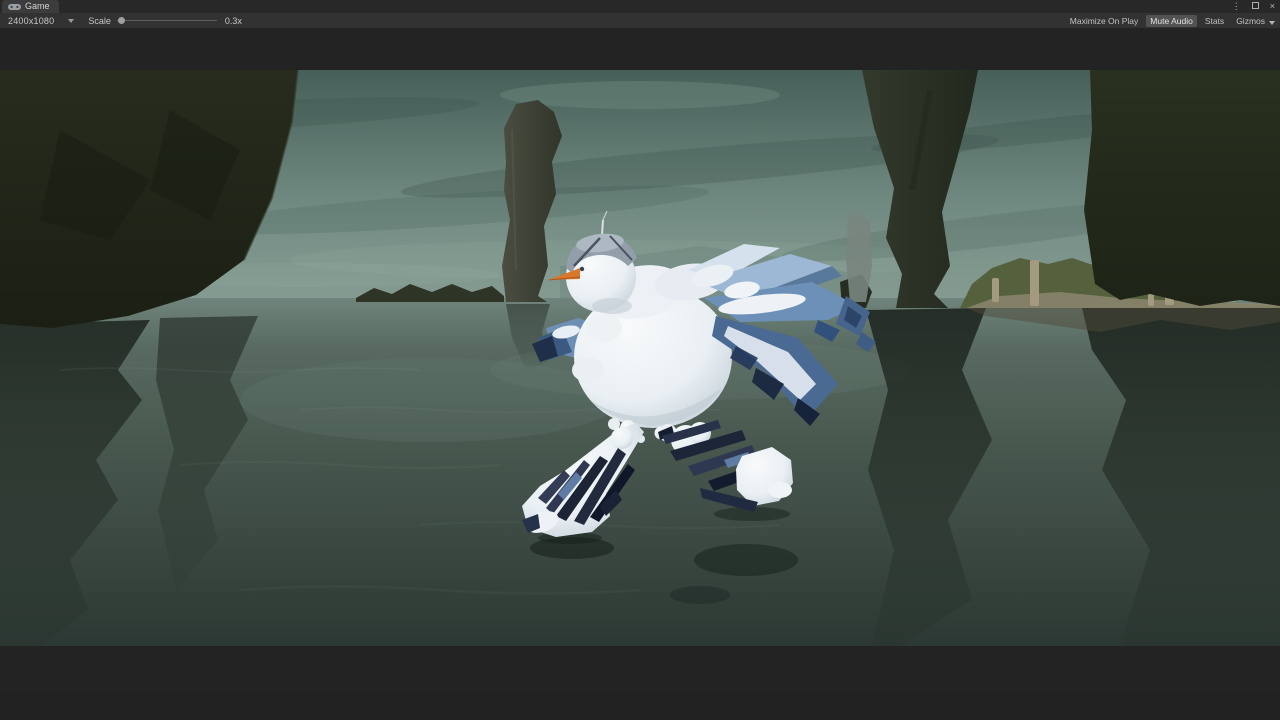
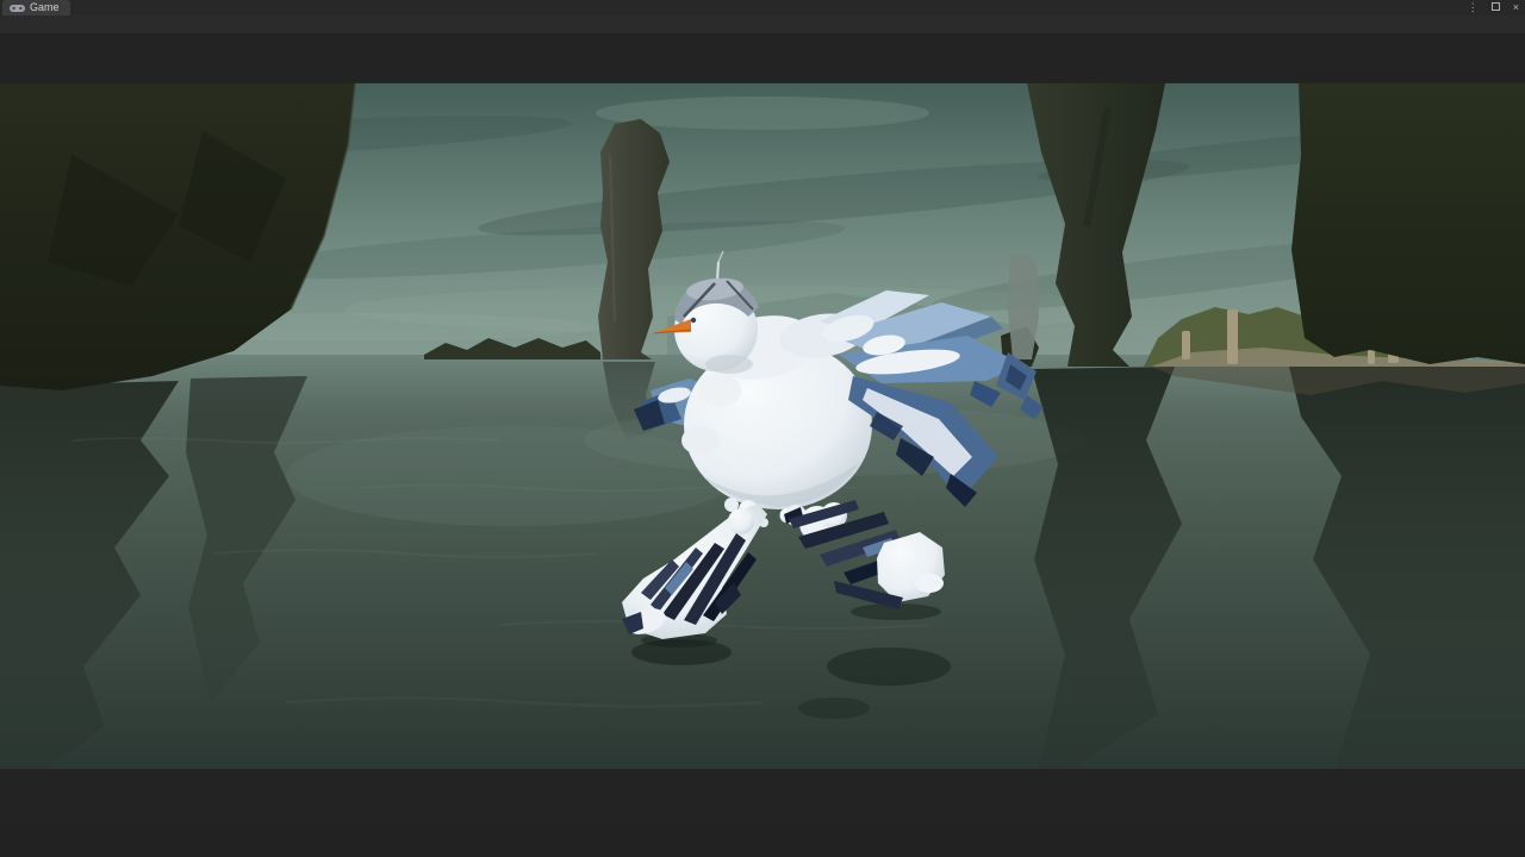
  Game
  ⋮
  ×
- 2400x1080
- Scale
- 0.3x
- Maximize On Play
- Mute Audio
- Stats
- Gizmos
